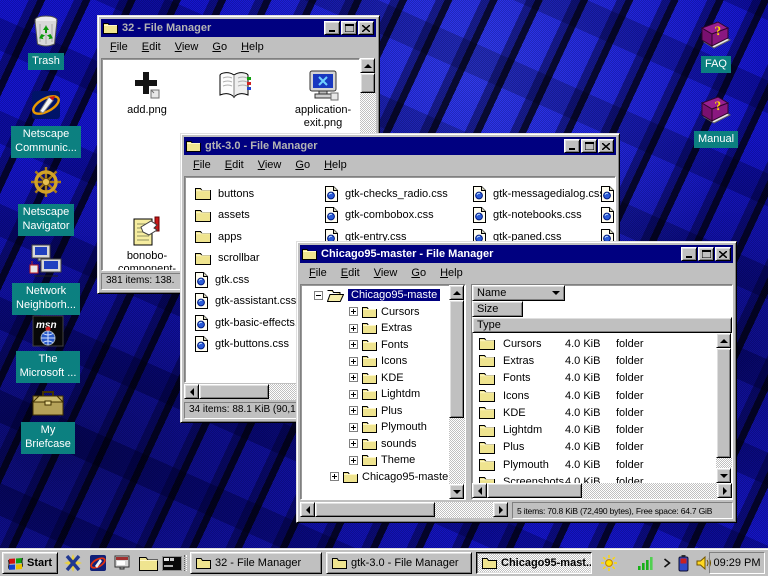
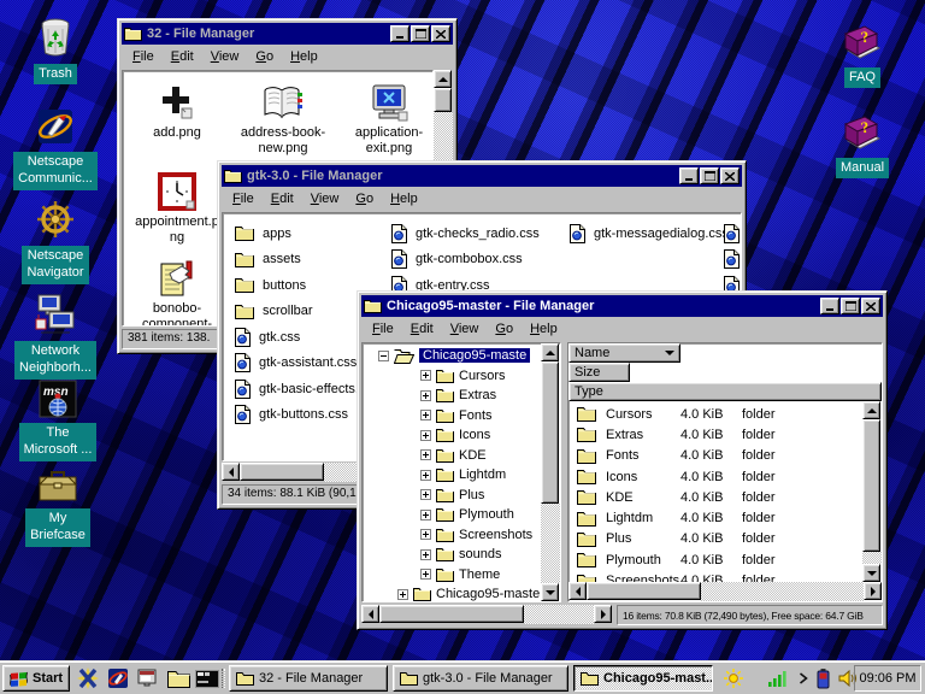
  Trash
  Netscape
  Communic...
  Netscape
  Navigator
  Network
  Neighborh...
  msn
  The
  Microsoft ...
  My
  Briefcase
  FAQ
  Manual
  32 - File Manager
  File
  Edit
  View
  Go
  Help
  add.png
+ address-book-
+ new.png
  application-
  exit.png
+ appointment.p
+ ng
  bonobo-
  component-
  381 items: 138.
  gtk-3.0 - File Manager
  File
  Edit
  View
  Go
  Help
- buttons
+ apps
  assets
- apps
+ buttons
  scrollbar
  gtk.css
  gtk-assistant.css
  gtk-basic-effects
  gtk-buttons.css
  gtk-checks_radio.css
  gtk-combobox.css
  gtk-entry.css
  gtk-messagedialog.cs
- gtk-notebooks.css
- gtk-paned.css
  34 items: 88.1 KiB (90,1
  Chicago95-master - File Manager
  File
  Edit
  View
  Go
  Help
  Chicago95-maste
  Cursors
  Extras
  Fonts
  Icons
  KDE
  Lightdm
  Plus
  Plymouth
+ Screenshots
  sounds
  Theme
  Chicago95-maste
  Name
  Size
  Type
  Cursors
  4.0 KiB
  folder
  Extras
  4.0 KiB
  folder
  Fonts
  4.0 KiB
  folder
  Icons
  4.0 KiB
  folder
  KDE
  4.0 KiB
  folder
  Lightdm
  4.0 KiB
  folder
  Plus
  4.0 KiB
  folder
  Plymouth
  4.0 KiB
  folder
- 5 items: 70.8 KiB (72,490 bytes), Free space: 64.7 GiB
+ 16 items: 70.8 KiB (72,490 bytes), Free space: 64.7 GiB
  Start
  32 - File Manager
  gtk-3.0 - File Manager
  Chicago95-mast..
- 09:29 PM
+ 09:06 PM
